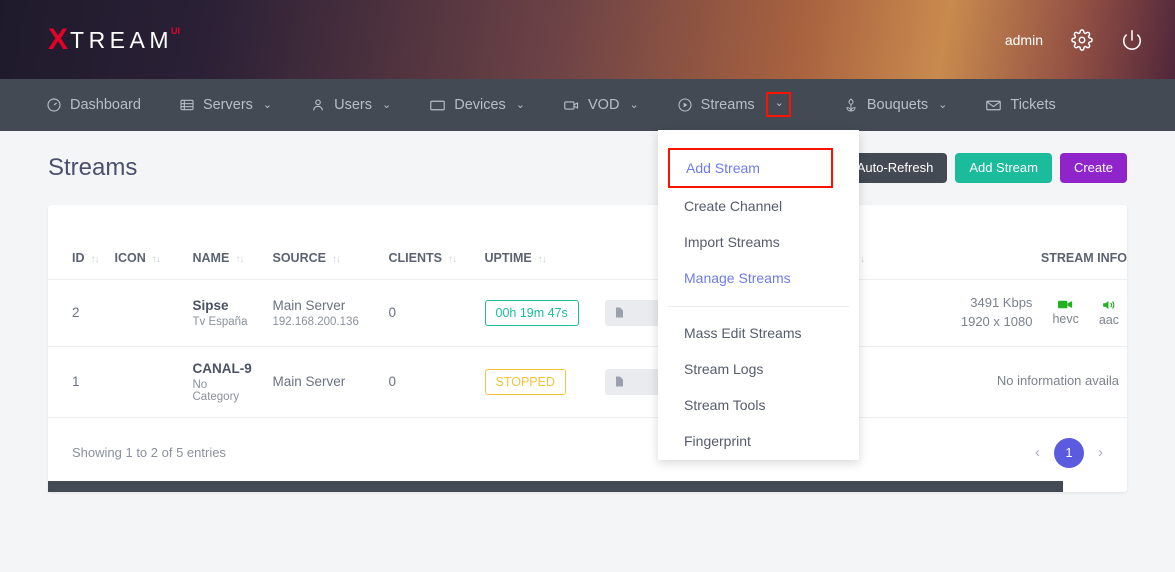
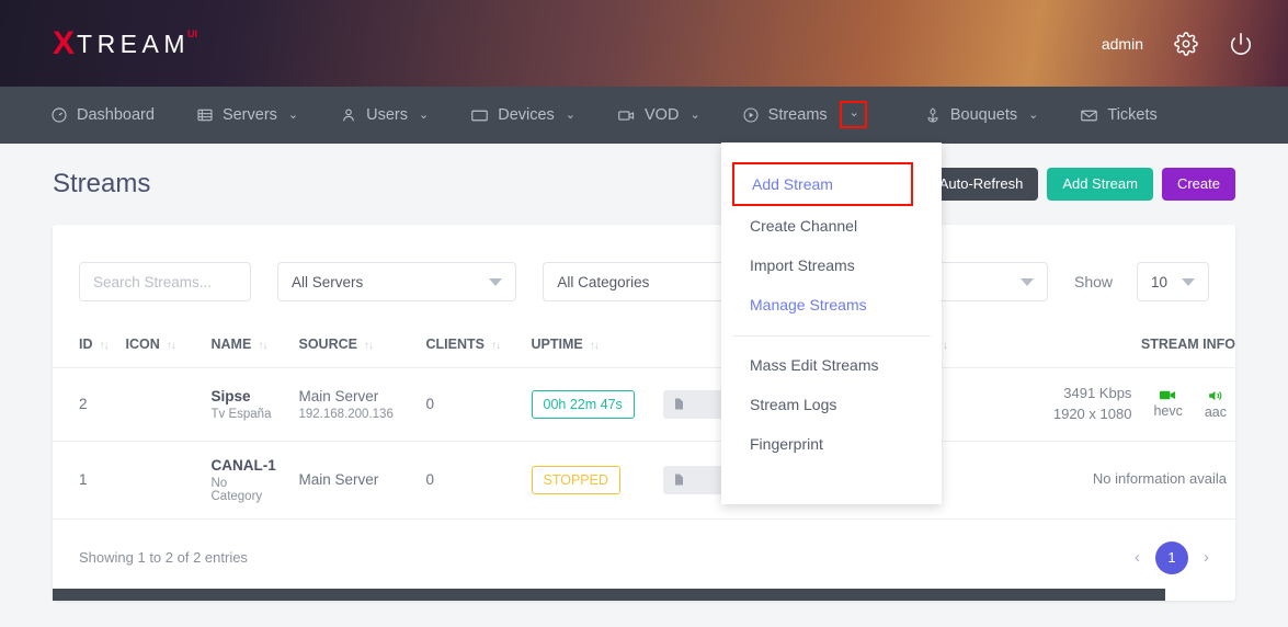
  X
  TREAM
  UI
  admin
  Dashboard
  Servers
  ⌄
  Users
  ⌄
  Devices
  ⌄
  VOD
  ⌄
  Streams
  ⌄
  Bouquets
  ⌄
  Tickets
  Streams
  Auto-Refresh
  Add Stream
  Create
+ Search Streams...
+ All Servers
+ All Categories
+ Show
+ 10
  ID ↑↓	ICON ↑↓	NAME ↑↓	SOURCE ↑↓	CLIENTS ↑↓	UPTIME ↑↓			↓	STREAM INFO
- 2		Sipse Tv España	Main Server 192.168.200.136	0	00h 19m 47s				3491 Kbps 1920 x 1080 hevc aac
+ 2		Sipse Tv España	Main Server 192.168.200.136	0	00h 22m 47s				3491 Kbps 1920 x 1080 hevc aac
- 1		CANAL-9 No Category	Main Server	0	STOPPED				No information availa
+ 1		CANAL-1 No Category	Main Server	0	STOPPED				No information availa
- Showing 1 to 2 of 5 entries
+ Showing 1 to 2 of 2 entries
  ‹
  1
  ›
  Add Stream
  Create Channel
  Import Streams
  Manage Streams
  Mass Edit Streams
  Stream Logs
- Stream Tools
  Fingerprint
